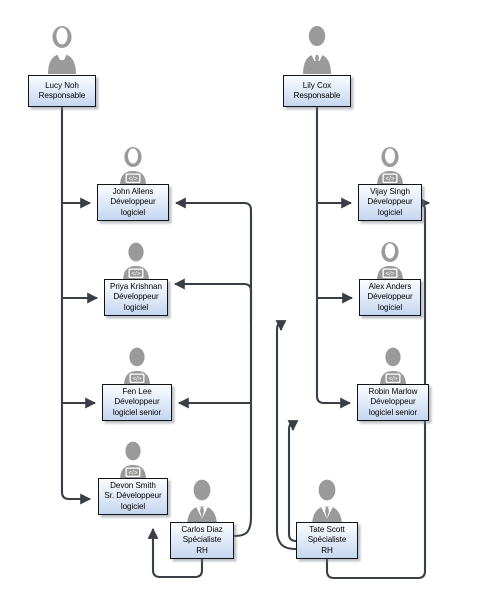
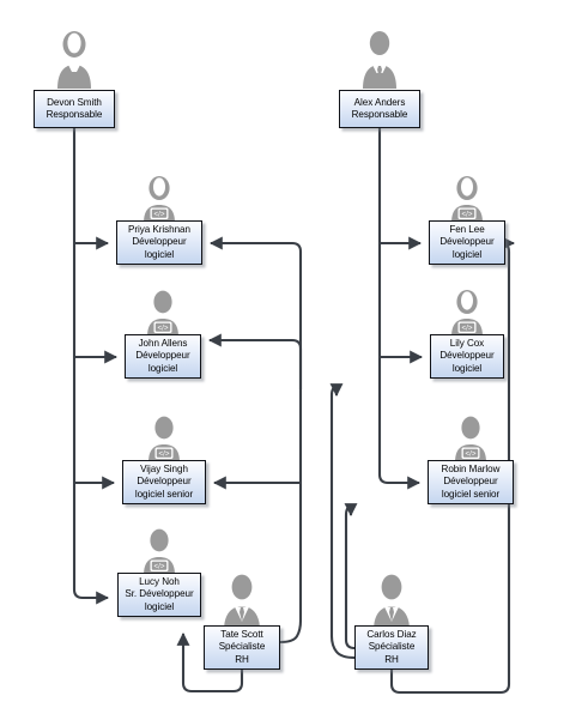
- Lucy Noh
+ Devon Smith
  Responsable
- Lily Cox
+ Alex Anders
  Responsable
- John Allens
+ Priya Krishnan
  Développeur
  logiciel
- Priya Krishnan
+ John Allens
  Développeur
  logiciel
- Fen Lee
+ Vijay Singh
  Développeur
  logiciel senior
- Devon Smith
+ Lucy Noh
  Sr. Développeur
  logiciel
- Vijay Singh
+ Fen Lee
  Développeur
  logiciel
- Alex Anders
+ Lily Cox
  Développeur
  logiciel
  Robin Marlow
  Développeur
  logiciel senior
- Carlos Diaz
+ Tate Scott
  Spécialiste
  RH
- Tate Scott
+ Carlos Diaz
  Spécialiste
  RH
